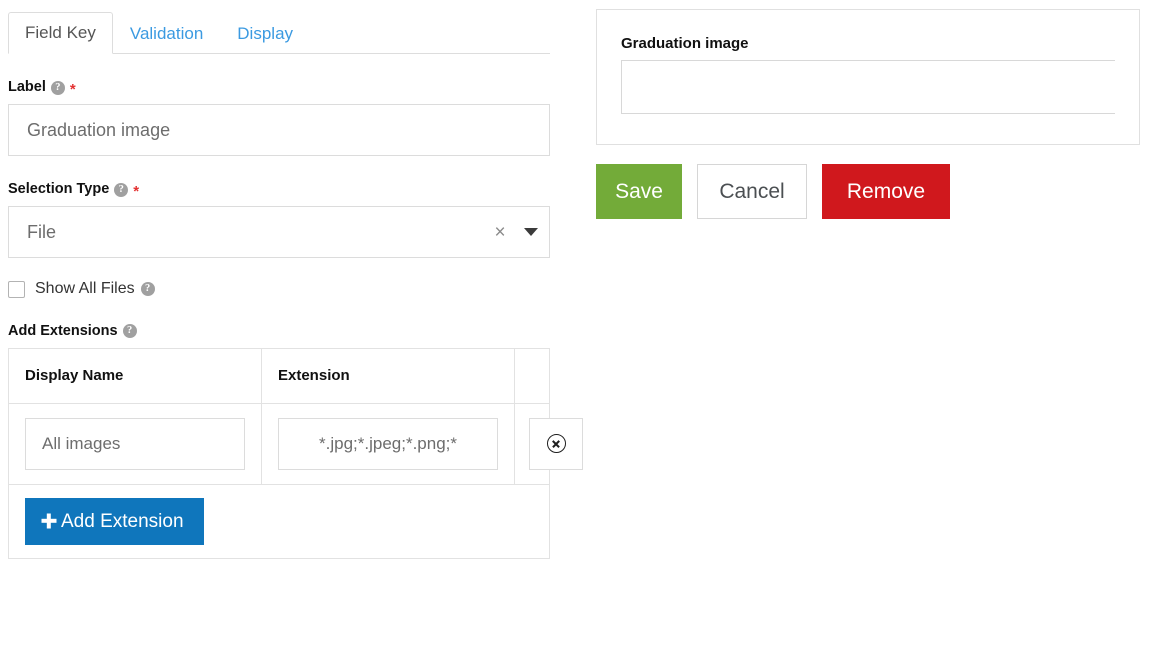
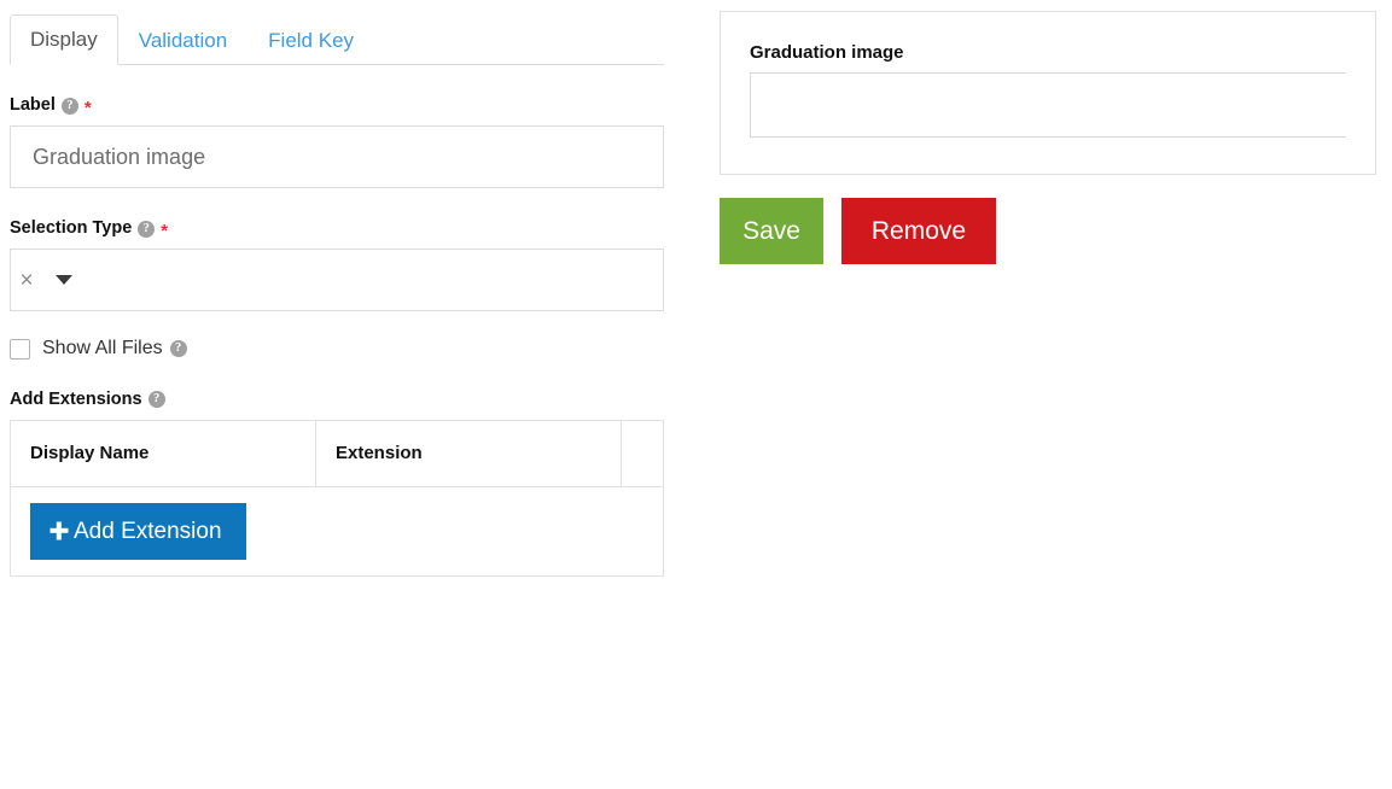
- Field Key
+ Display
  Validation
- Display
+ Field Key
  Label
  ?
  *
  Graduation image
  Selection Type
  ?
  *
- File
  ×
  Show All Files
  ?
  Add Extensions
  ?
  Display Name	Extension
- All images	*.jpg;*.jpeg;*.png;*
  Add Extension
  Graduation image
  Save
- Cancel
  Remove
